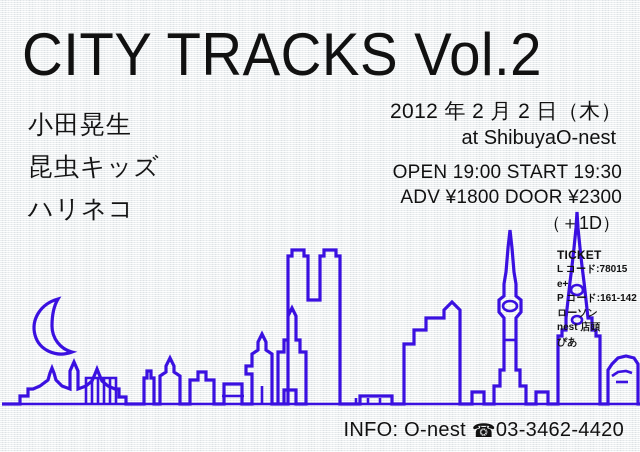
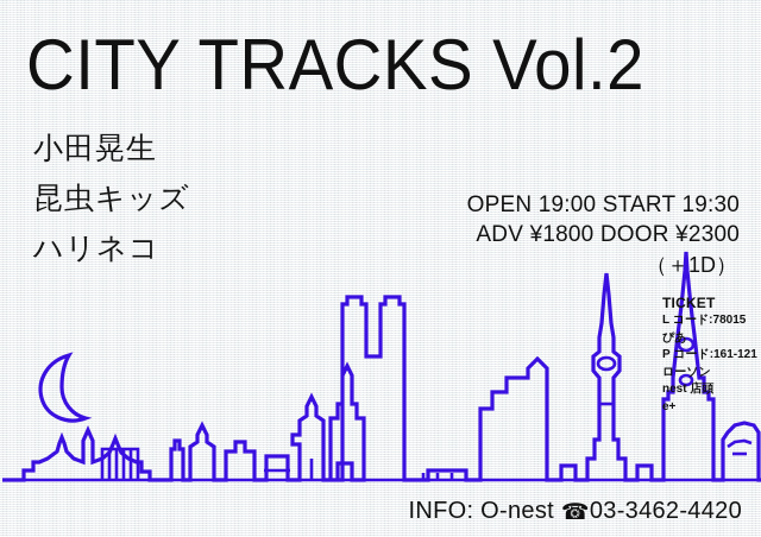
  CITY TRACKS Vol.2
  小田晃生
  昆虫キッズ
  ハリネコ
- 2012 年 2 月 2 日（木）
- at ShibuyaO-nest
  OPEN 19:00 START 19:30
  ADV ¥1800 DOOR ¥2300
  （＋1D）
  TICKET
  L コード:78015
- e+
+ ぴあ
- P コード:161-142
+ P コード:161-121
  ローソン
  nest 店頭
- ぴあ
+ e+
  INFO: O-nest ☎03-3462-4420
